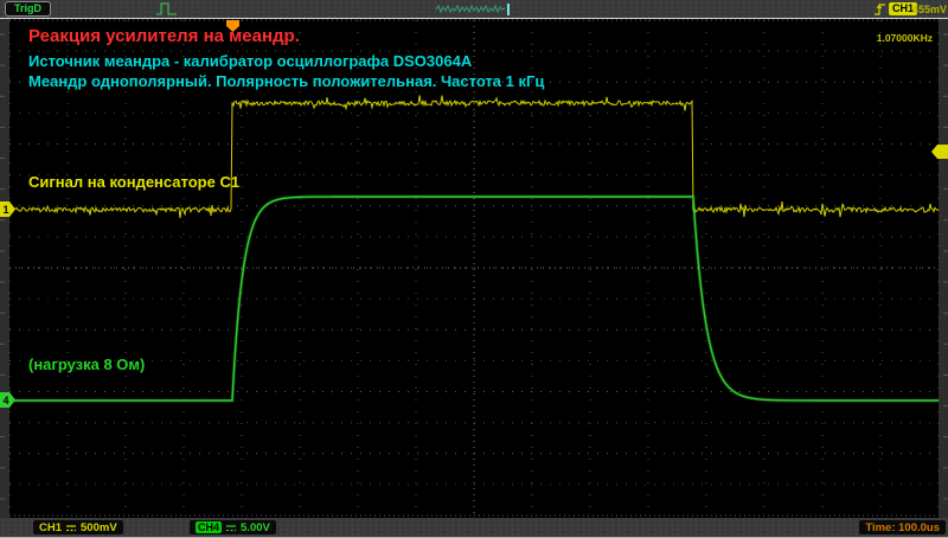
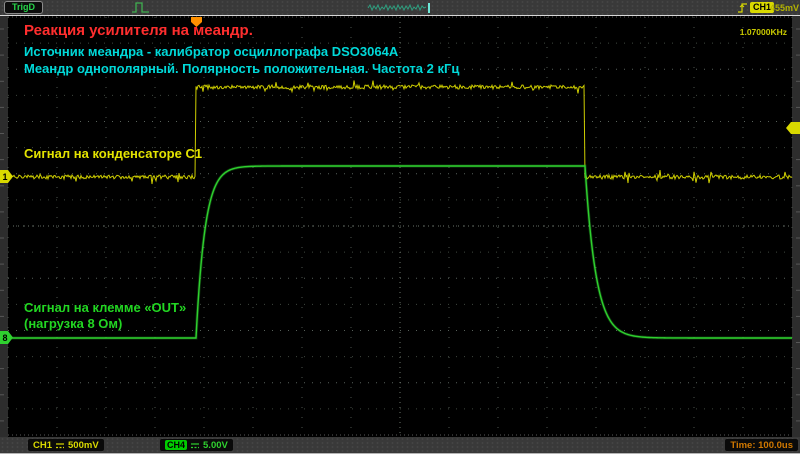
  TrigD
  CH1
  455mV
  1
- 4
+ 8
  Реакция усилителя на меандр.
  Источник меандра - калибратор осциллографа DSO3064A
- Меандр однополярный. Полярность положительная. Частота 1 кГц
+ Меандр однополярный. Полярность положительная. Частота 2 кГц
  Сигнал на конденсаторе C1
+ Сигнал на клемме «OUT»
  (нагрузка 8 Ом)
  1.07000KHz
  CH1
  500mV
  CH4
  5.00V
  Time: 100.0us
